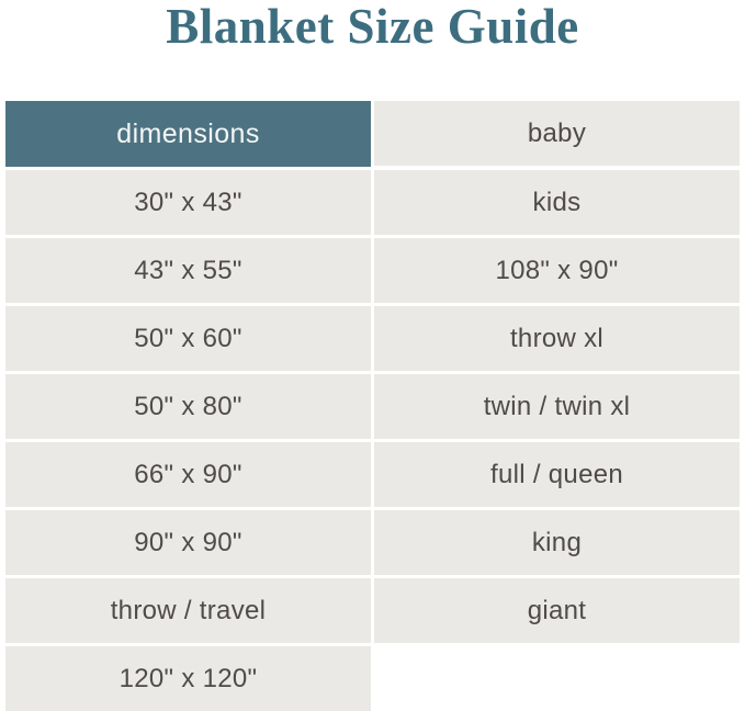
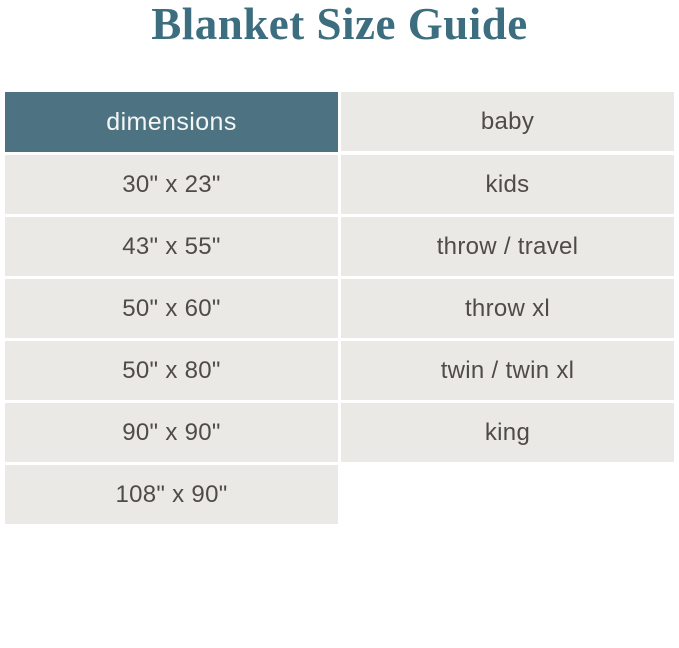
  Blanket Size Guide
  dimensions
  baby
- 30" x 43"
+ 30" x 23"
  kids
  43" x 55"
- 108" x 90"
+ throw / travel
  50" x 60"
  throw xl
  50" x 80"
  twin / twin xl
- 66" x 90"
- full / queen
  90" x 90"
  king
- throw / travel
+ 108" x 90"
- giant
- 120" x 120"
